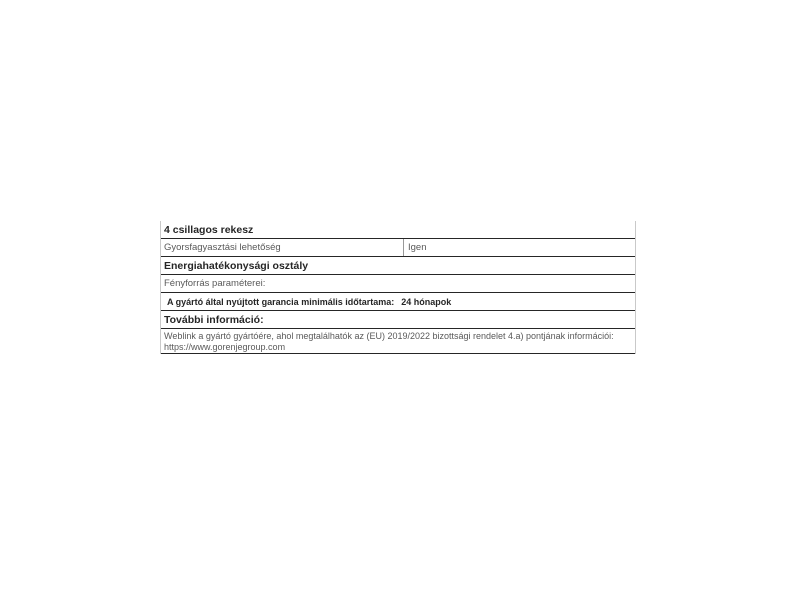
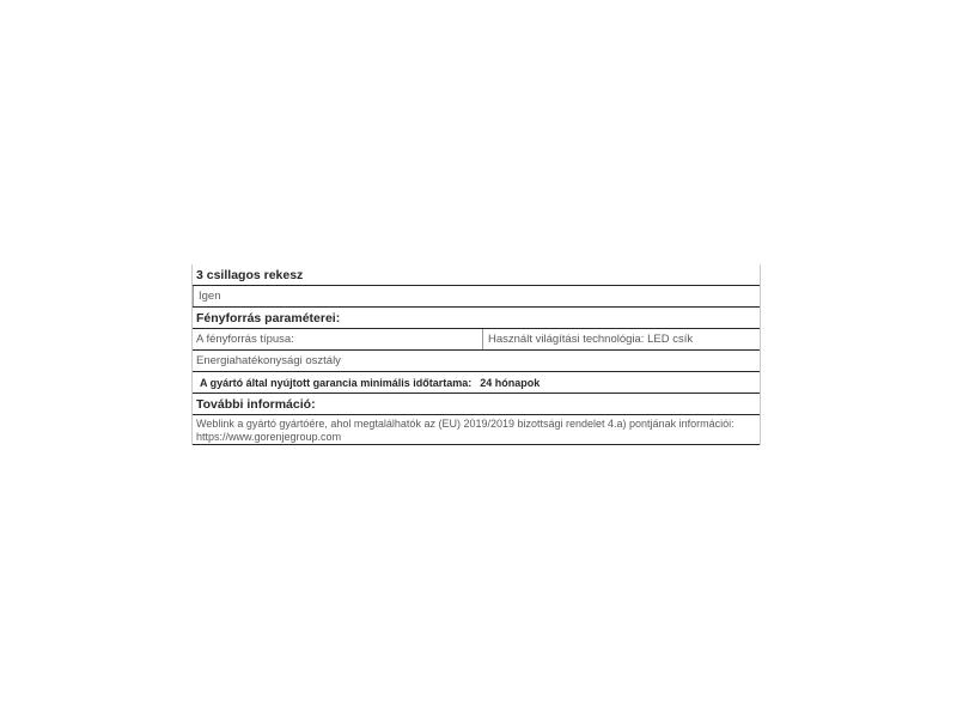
- 4 csillagos rekesz
+ 3 csillagos rekesz
- Gyorsfagyasztási lehetőség
  Igen
- Energiahatékonysági osztály
+ Fényforrás paraméterei:
+ A fényforrás típusa:
+ Használt világítási technológia: LED csík
- Fényforrás paraméterei:
+ Energiahatékonysági osztály
  A gyártó által nyújtott garancia minimális időtartama:
  24 hónapok
  További információ:
- Weblink a gyártó gyártóére, ahol megtalálhatók az (EU) 2019/2022 bizottsági rendelet 4.a) pontjának információi:
+ Weblink a gyártó gyártóére, ahol megtalálhatók az (EU) 2019/2019 bizottsági rendelet 4.a) pontjának információi:
  https://www.gorenjegroup.com
